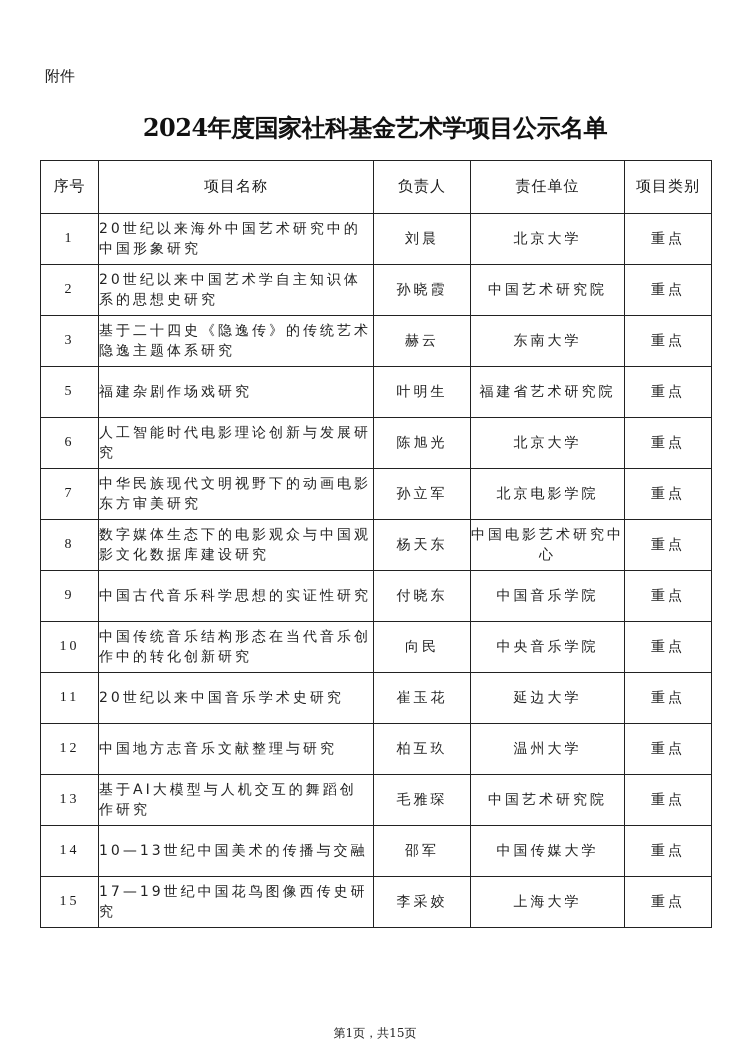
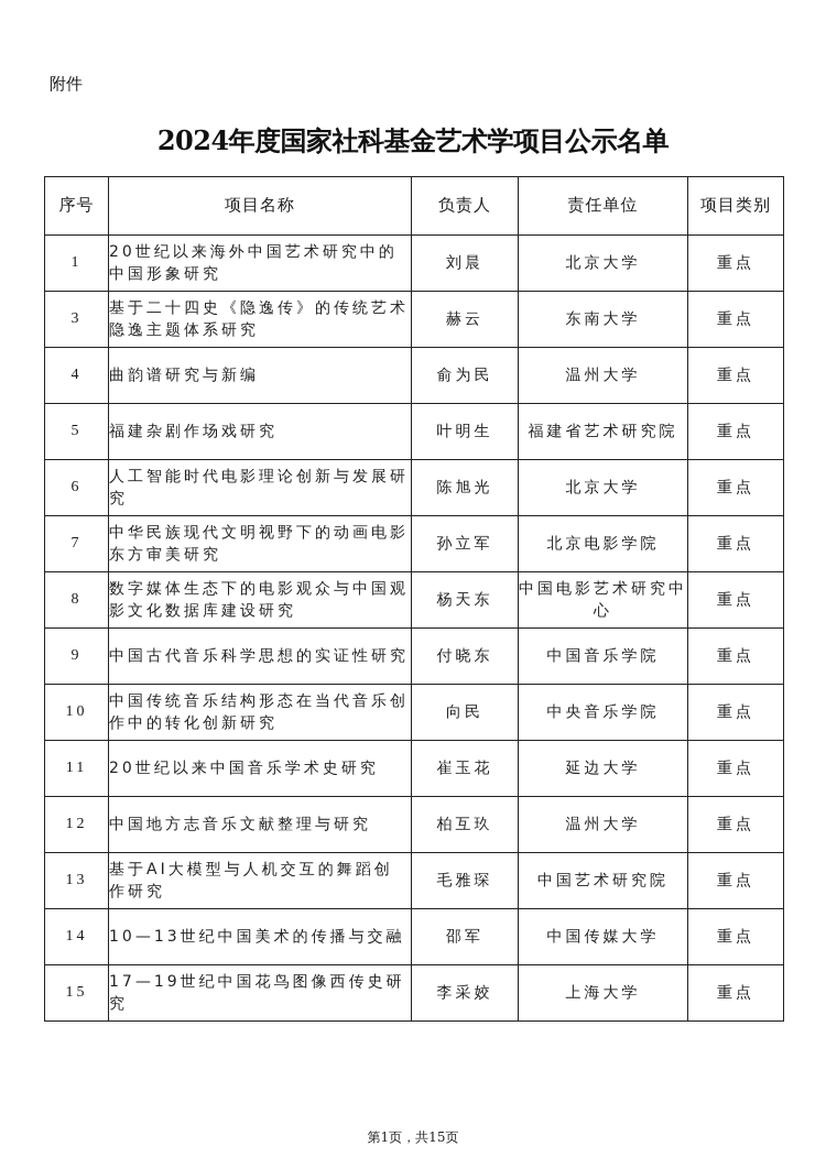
  附件
  2024年度国家社科基金艺术学项目公示名单
  序号	项目名称	负责人	责任单位	项目类别
  1	20世纪以来海外中国艺术研究中的中国形象研究	刘晨	北京大学	重点
- 2	20世纪以来中国艺术学自主知识体系的思想史研究	孙晓霞	中国艺术研究院	重点
  3	基于二十四史《隐逸传》的传统艺术隐逸主题体系研究	赫云	东南大学	重点
+ 4	曲韵谱研究与新编	俞为民	温州大学	重点
  5	福建杂剧作场戏研究	叶明生	福建省艺术研究院	重点
  6	人工智能时代电影理论创新与发展研究	陈旭光	北京大学	重点
  7	中华民族现代文明视野下的动画电影东方审美研究	孙立军	北京电影学院	重点
  8	数字媒体生态下的电影观众与中国观影文化数据库建设研究	杨天东	中国电影艺术研究中心	重点
  9	中国古代音乐科学思想的实证性研究	付晓东	中国音乐学院	重点
  10	中国传统音乐结构形态在当代音乐创作中的转化创新研究	向民	中央音乐学院	重点
  11	20世纪以来中国音乐学术史研究	崔玉花	延边大学	重点
  12	中国地方志音乐文献整理与研究	柏互玖	温州大学	重点
  13	基于AI大模型与人机交互的舞蹈创作研究	毛雅琛	中国艺术研究院	重点
  14	10—13世纪中国美术的传播与交融	邵军	中国传媒大学	重点
  15	17—19世纪中国花鸟图像西传史研究	李采姣	上海大学	重点
  第1页，共15页
